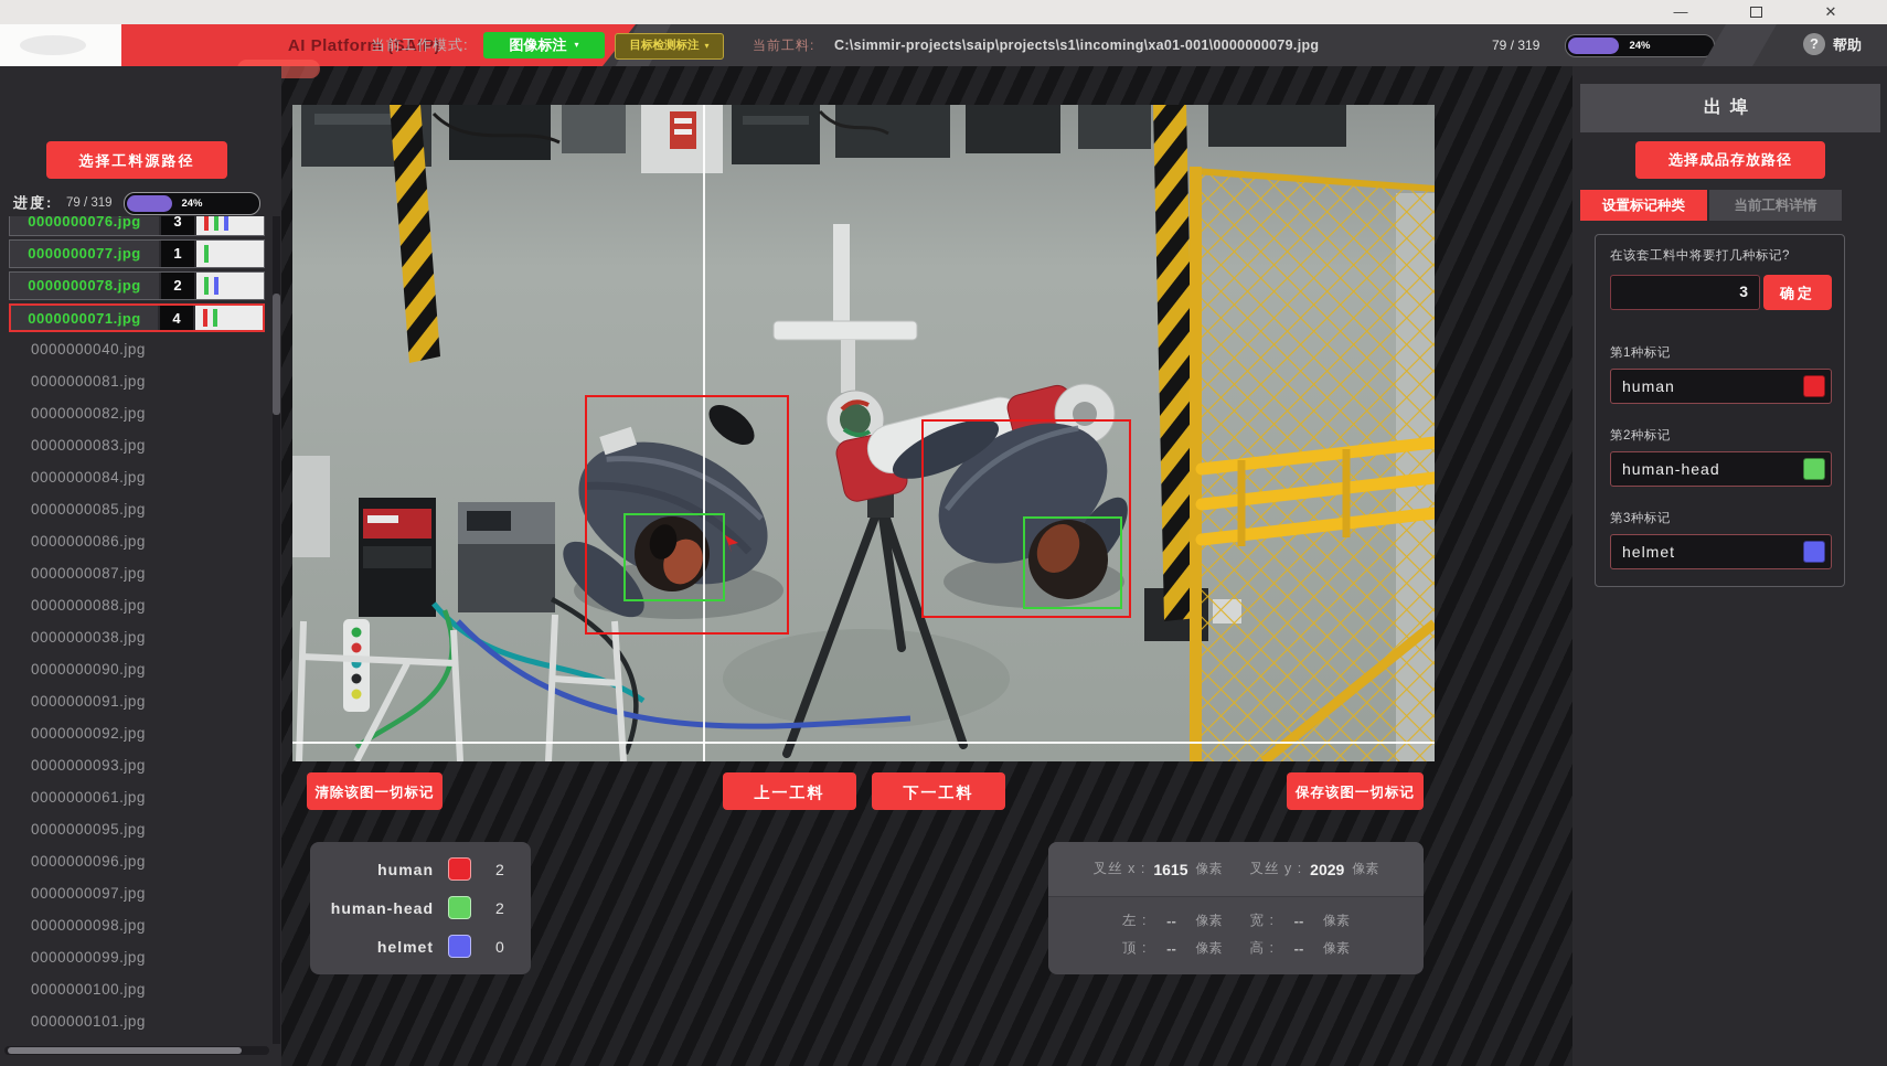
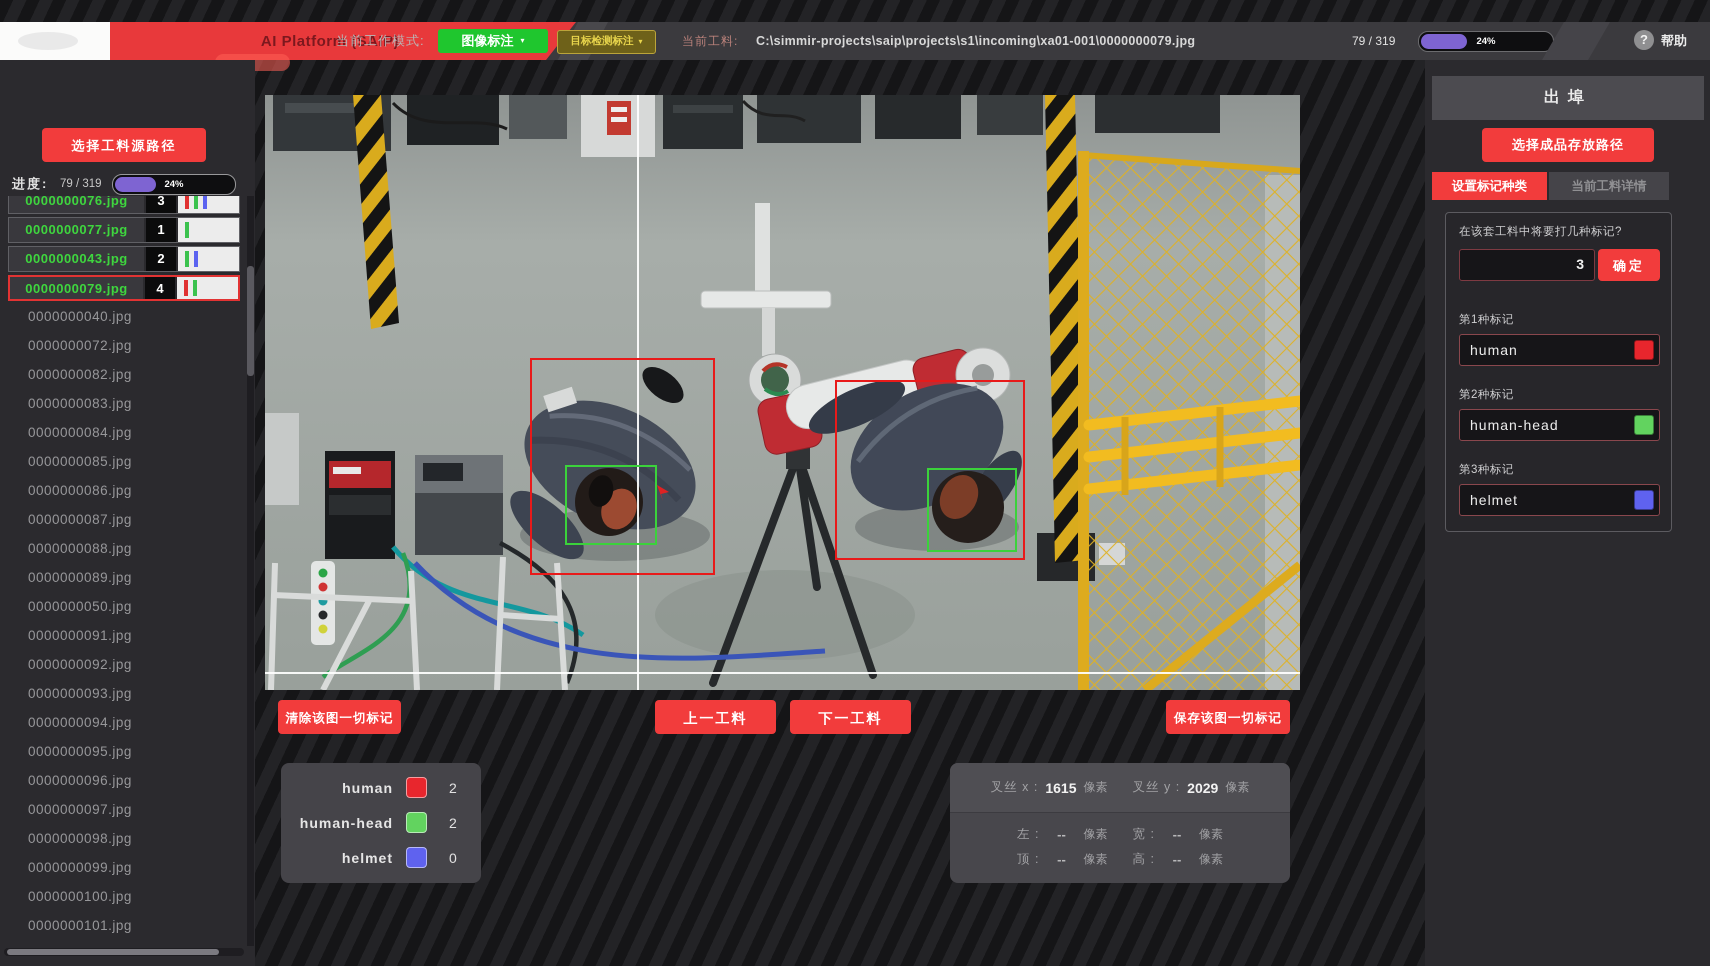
- —
- ✕
  AI Platform (SAIP)
  当前工作模式:
  图像标注
  ▾
  目标检测标注
  ▾
  当前工料:
  C:\simmir-projects\saip\projects\s1\incoming\xa01-001\0000000079.jpg
  79 / 319
  24%
  ?
  帮助
  选择工料源路径
  进度:
  79 / 319
  24%
  0000000076.jpg
  3
  0000000077.jpg
  1
- 0000000078.jpg
+ 0000000043.jpg
  2
- 0000000071.jpg
+ 0000000079.jpg
  4
  0000000040.jpg
- 0000000081.jpg
+ 0000000072.jpg
  0000000082.jpg
  0000000083.jpg
  0000000084.jpg
  0000000085.jpg
  0000000086.jpg
  0000000087.jpg
  0000000088.jpg
- 0000000038.jpg
+ 0000000089.jpg
- 0000000090.jpg
+ 0000000050.jpg
  0000000091.jpg
  0000000092.jpg
  0000000093.jpg
- 0000000061.jpg
+ 0000000094.jpg
  0000000095.jpg
  0000000096.jpg
  0000000097.jpg
  0000000098.jpg
  0000000099.jpg
  0000000100.jpg
  0000000101.jpg
  清除该图一切标记
  上一工料
  下一工料
  保存该图一切标记
  human
  2
  human-head
  2
  helmet
  0
  叉丝 x :
  1615
  像素
  叉丝 y :
  2029
  像素
  左 :
  --
  像素
  宽 :
  --
  像素
  顶 :
  --
  像素
  高 :
  --
  像素
  出埠
  选择成品存放路径
  设置标记种类
  当前工料详情
  在该套工料中将要打几种标记?
  3
  确定
  第1种标记
  human
  第2种标记
  human-head
  第3种标记
  helmet
